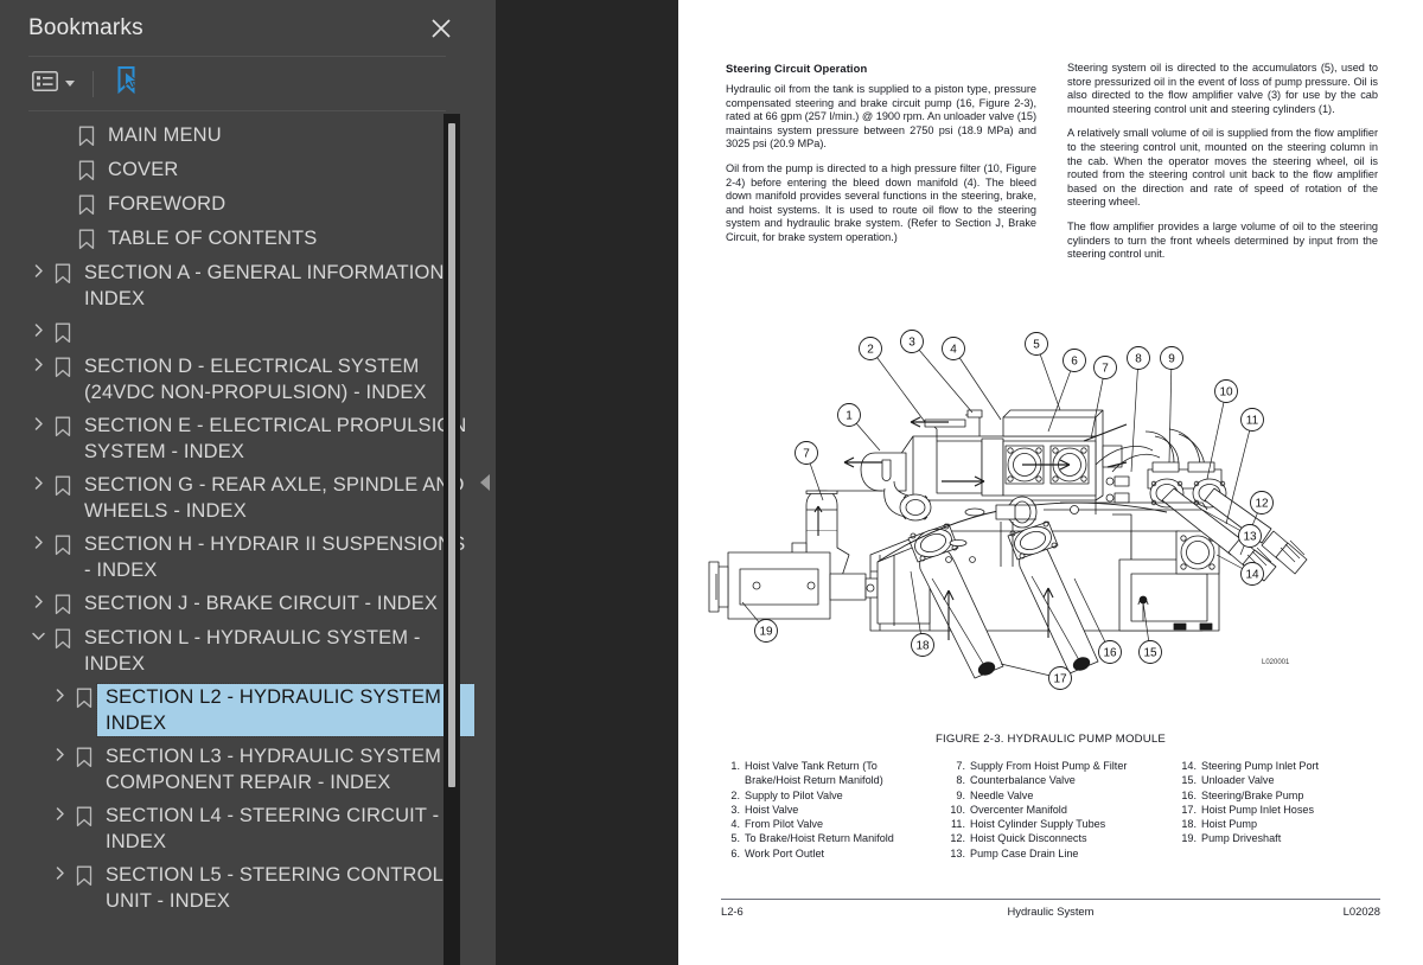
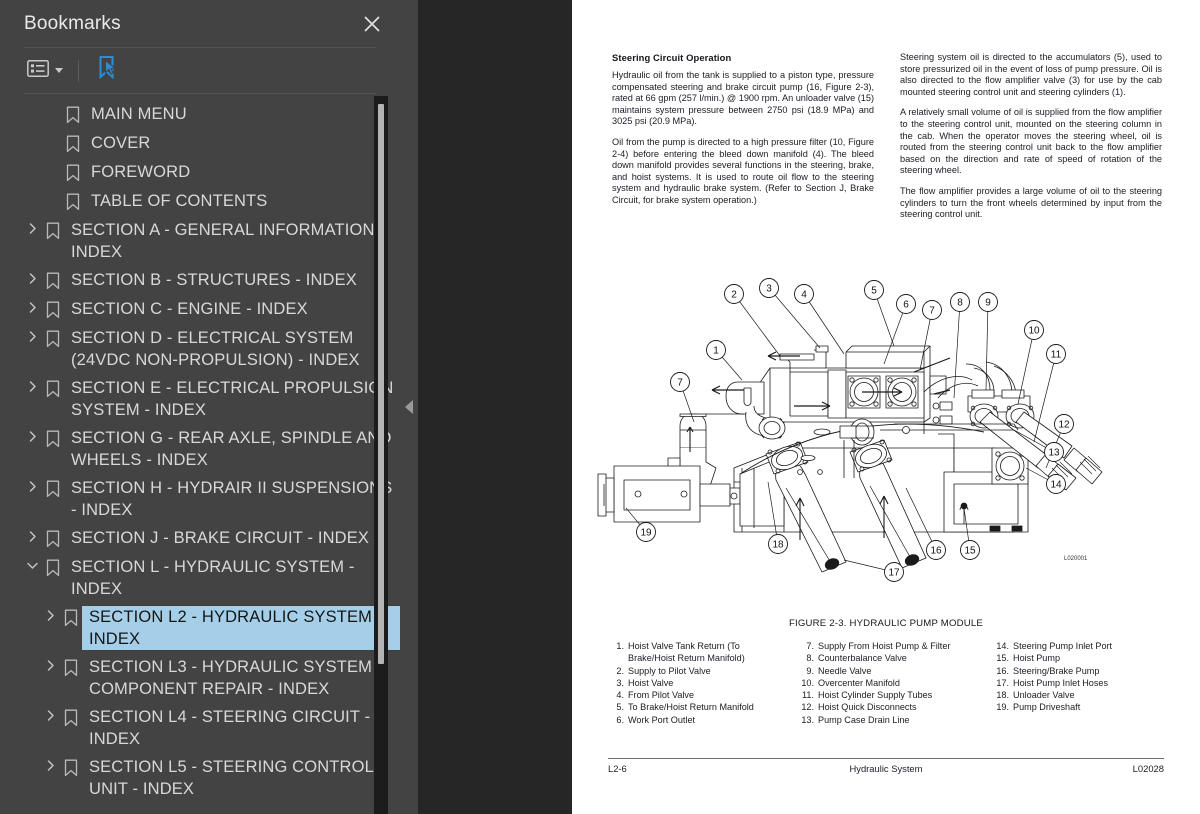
  Bookmarks
  MAIN MENU
  COVER
  FOREWORD
  TABLE OF CONTENTS
  SECTION A - GENERAL INFORMATION INDEX
+ SECTION B - STRUCTURES - INDEX
+ SECTION C - ENGINE - INDEX
  SECTION D - ELECTRICAL SYSTEM (24VDC NON-PROPULSION) - INDEX
  SECTION E - ELECTRICAL PROPULSI SYSTEM - INDEX
  SECTION G - REAR AXLE, SPINDLE A WHEELS - INDEX
  SECTION H - HYDRAIR II SUSPENSIO - INDEX
  SECTION J - BRAKE CIRCUIT - INDEX
  SECTION L - HYDRAULIC SYSTEM - INDEX
  SECTION L2 - HYDRAULIC SYSTEM INDEX
  SECTION L3 - HYDRAULIC SYSTEM COMPONENT REPAIR - INDEX
  SECTION L4 - STEERING CIRCUIT - INDEX
  SECTION L5 - STEERING CONTROL UNIT - INDEX
  Steering Circuit Operation
  Hydraulic oil from the tank is supplied to a piston type, pressure compensated steering and brake circuit pump (16, Figure 2-3), rated at 66 gpm (257 l/min.) @ 1900 rpm. An unloader valve (15) maintains system pressure between 2750 psi (18.9 MPa) and 3025 psi (20.9 MPa).
  Oil from the pump is directed to a high pressure filter (10, Figure 2-4) before entering the bleed down manifold (4). The bleed down manifold provides several functions in the steering, brake, and hoist systems. It is used to route oil flow to the steering system and hydraulic brake system. (Refer to Section J, Brake Circuit, for brake system operation.)
  Steering system oil is directed to the accumulators (5), used to store pressurized oil in the event of loss of pump pressure. Oil is also directed to the flow amplifier valve (3) for use by the cab mounted steering control unit and steering cylinders (1).
  A relatively small volume of oil is supplied from the flow amplifier to the steering control unit, mounted on the steering column in the cab. When the operator moves the steering wheel, oil is routed from the steering control unit back to the flow amplifier based on the direction and rate of speed of rotation of the steering wheel.
  The flow amplifier provides a large volume of oil to the steering cylinders to turn the front wheels determined by input from the steering control unit.
  1
  2
  3
  4
  5
  6
  7
  7
  8
  9
  10
  11
  12
  13
  14
  15
  16
  17
  18
  19
  FIGURE 2-3. HYDRAULIC PUMP MODULE
  1.
  Hoist Valve Tank Return (To Brake/Hoist Return Manifold)
  2.
  Supply to Pilot Valve
  3.
  Hoist Valve
  4.
  From Pilot Valve
  5.
  To Brake/Hoist Return Manifold
  6.
  Work Port Outlet
  7.
  Supply From Hoist Pump & Filter
  8.
  Counterbalance Valve
  9.
  Needle Valve
  10.
  Overcenter Manifold
  11.
  Hoist Cylinder Supply Tubes
  12.
  Hoist Quick Disconnects
  13.
  Pump Case Drain Line
  14.
  Steering Pump Inlet Port
  15.
- Unloader Valve
+ Hoist Pump
  16.
  Steering/Brake Pump
  17.
  Hoist Pump Inlet Hoses
  18.
- Hoist Pump
+ Unloader Valve
  19.
  Pump Driveshaft
  L2-6
  Hydraulic System
  L02028
